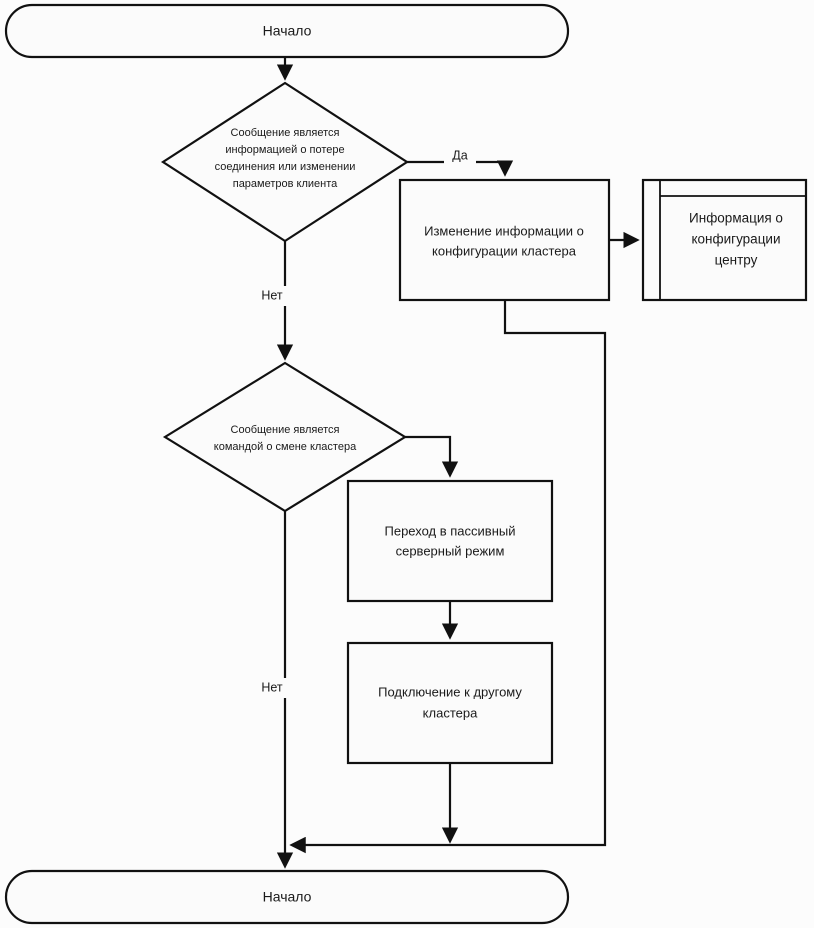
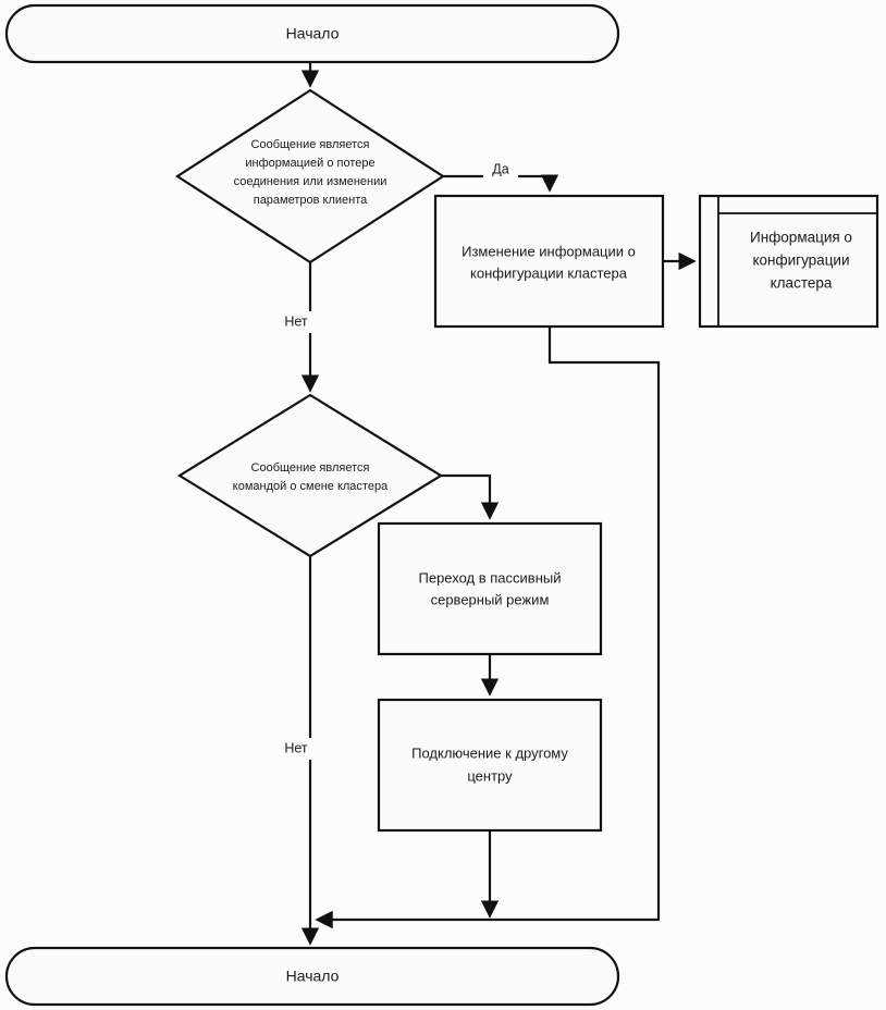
  Начало
  Сообщение является
  информацией о потере
  соединения или изменении
  параметров клиента
  Изменение информации о
  конфигурации кластера
  Информация о
  конфигурации
- центру
+ кластера
  Сообщение является
  командой о смене кластера
  Переход в пассивный
  серверный режим
  Подключение к другому
- кластера
+ центру
  Начало
  Да
  Нет
  Нет
